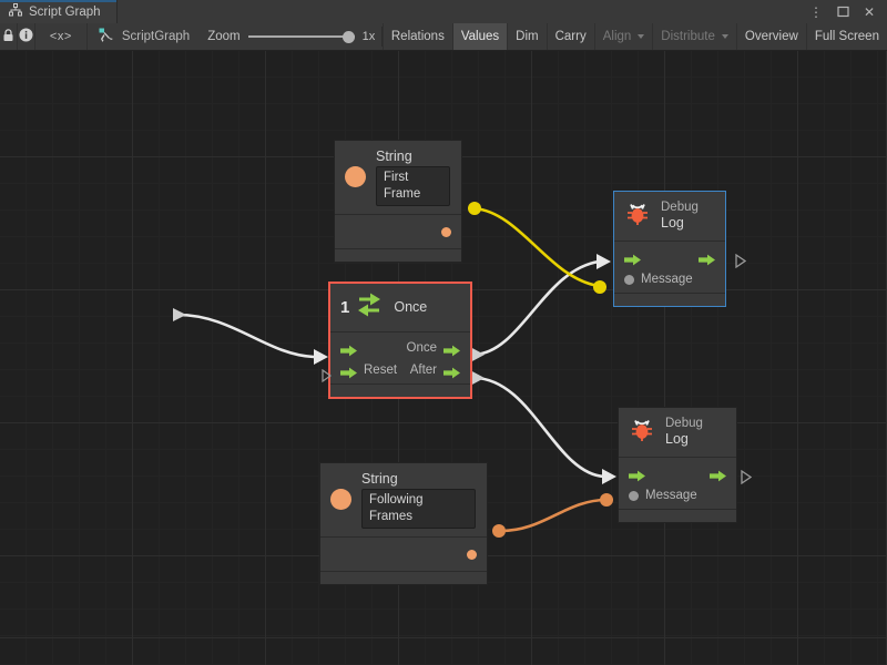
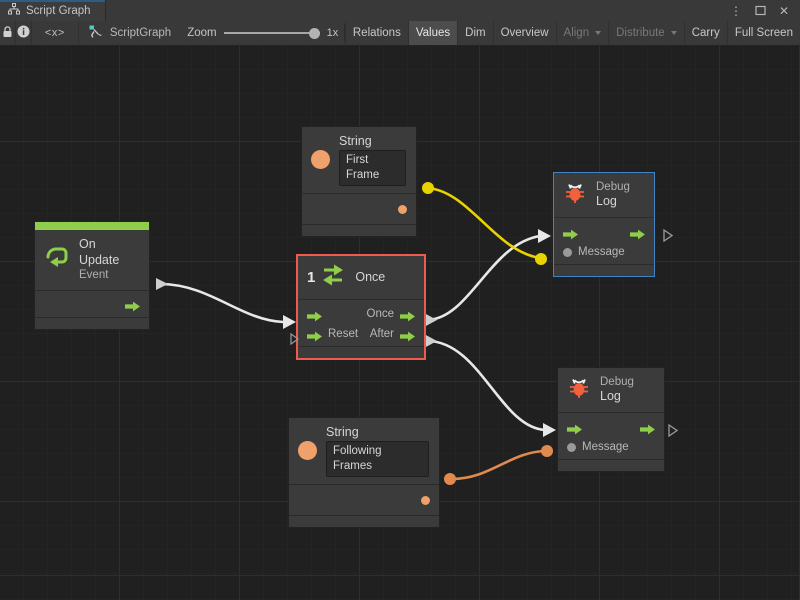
  Script Graph
  ⋮
  ✕
  <x>
  ScriptGraph
  Zoom
  1x
  Relations
  Values
  Dim
- Carry
+ Overview
  Align
  Distribute
- Overview
+ Carry
  Full Screen
+ On Update
+ Event
  String
  First Frame
  1
  Once
  Once
  Reset
  After
  String
  Following Frames
  Debug
  Log
  Message
  Debug
  Log
  Message
